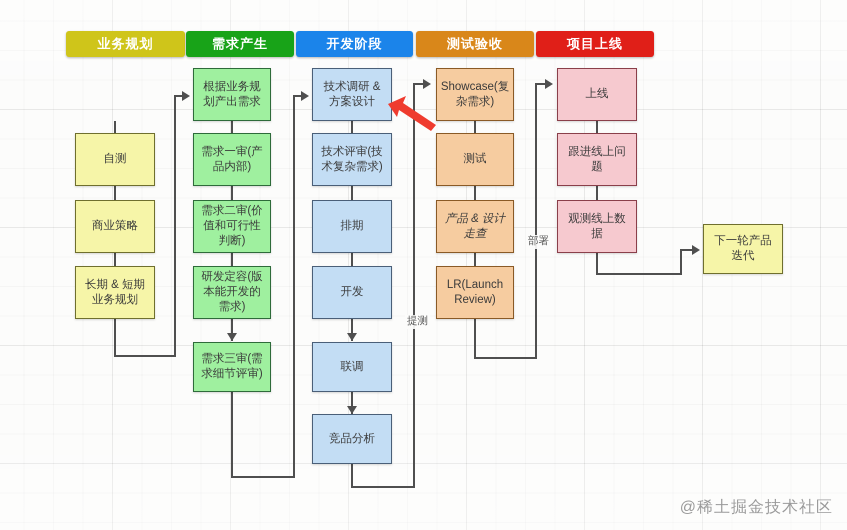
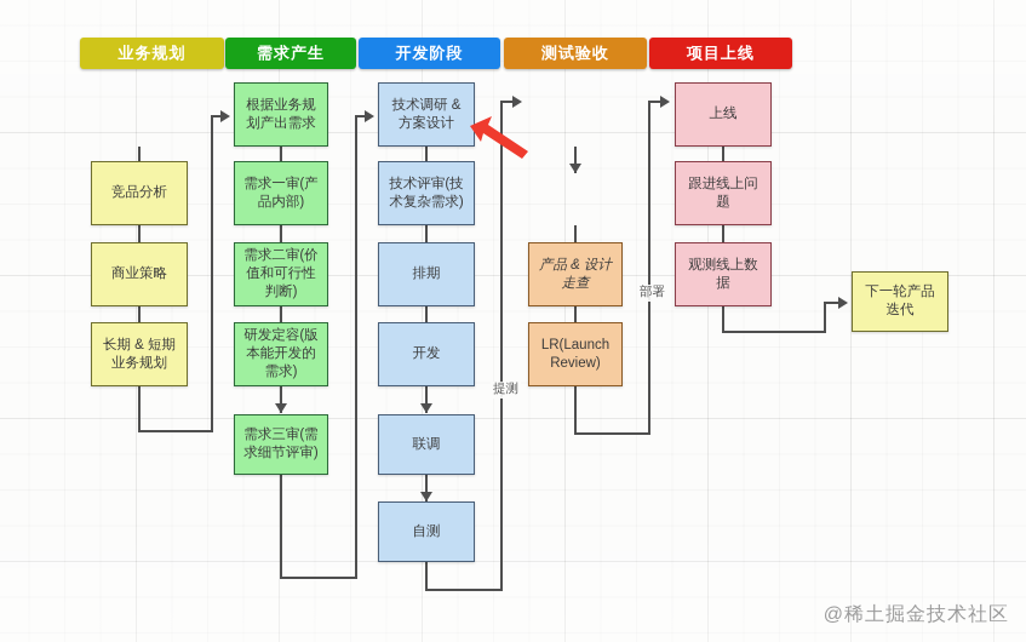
  业务规划
  需求产生
  开发阶段
  测试验收
  项目上线
- 自测
+ 竞品分析
  商业策略
  长期 & 短期业务规划
  根据业务规划产出需求
  需求一审(产品内部)
  需求二审(价值和可行性判断)
  研发定容(版本能开发的需求)
  需求三审(需求细节评审)
  技术调研 & 方案设计
  技术评审(技术复杂需求)
  排期
  开发
  联调
- 竞品分析
+ 自测
  提测
- Showcase(复杂需求)
- 测试
  产品 & 设计走查
  LR(Launch Review)
  部署
  上线
  跟进线上问题
  观测线上数据
  下一轮产品迭代
  @稀土掘金技术社区
